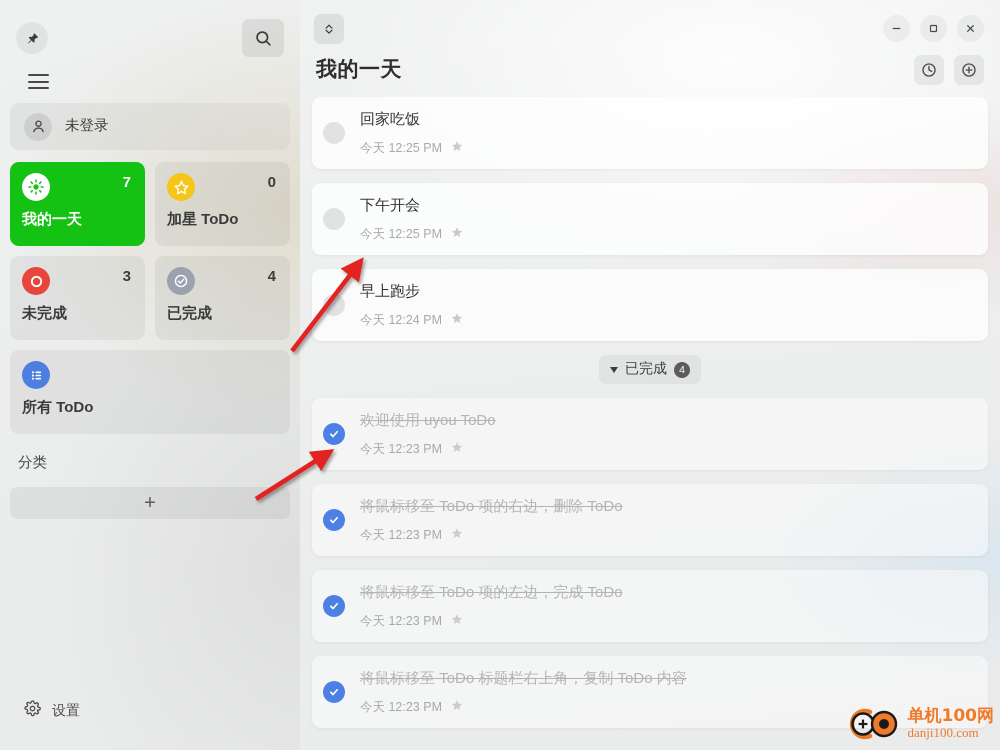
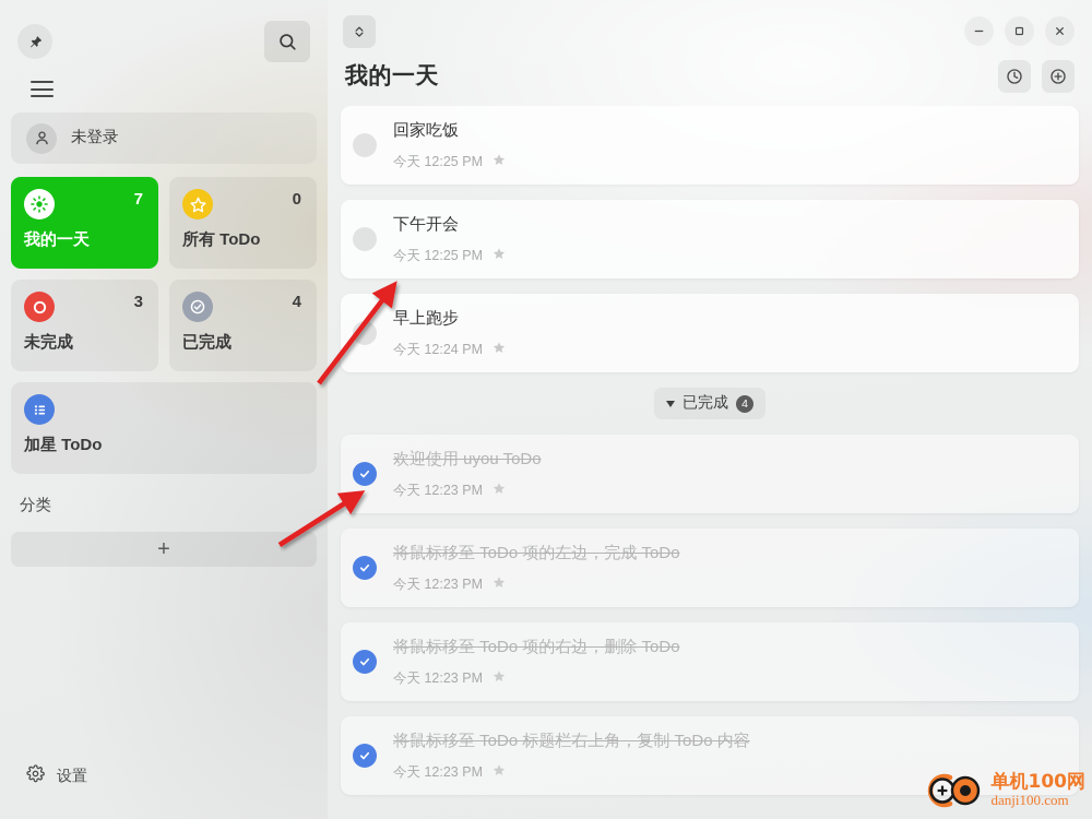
  未登录
  7
  我的一天
  0
- 加星 ToDo
+ 所有 ToDo
  3
  未完成
  4
  已完成
- 所有 ToDo
+ 加星 ToDo
  分类
  +
  设置
  我的一天
  回家吃饭
  今天 12:25 PM
  下午开会
  今天 12:25 PM
  早上跑步
  今天 12:24 PM
  已完成
  4
  欢迎使用 uyou ToDo
  今天 12:23 PM
- 将鼠标移至 ToDo 项的右边，删除 ToDo
+ 将鼠标移至 ToDo 项的左边，完成 ToDo
  今天 12:23 PM
- 将鼠标移至 ToDo 项的左边，完成 ToDo
+ 将鼠标移至 ToDo 项的右边，删除 ToDo
  今天 12:23 PM
  将鼠标移至 ToDo 标题栏右上角，复制 ToDo 内容
  今天 12:23 PM
  单机100网
  danji100.com
